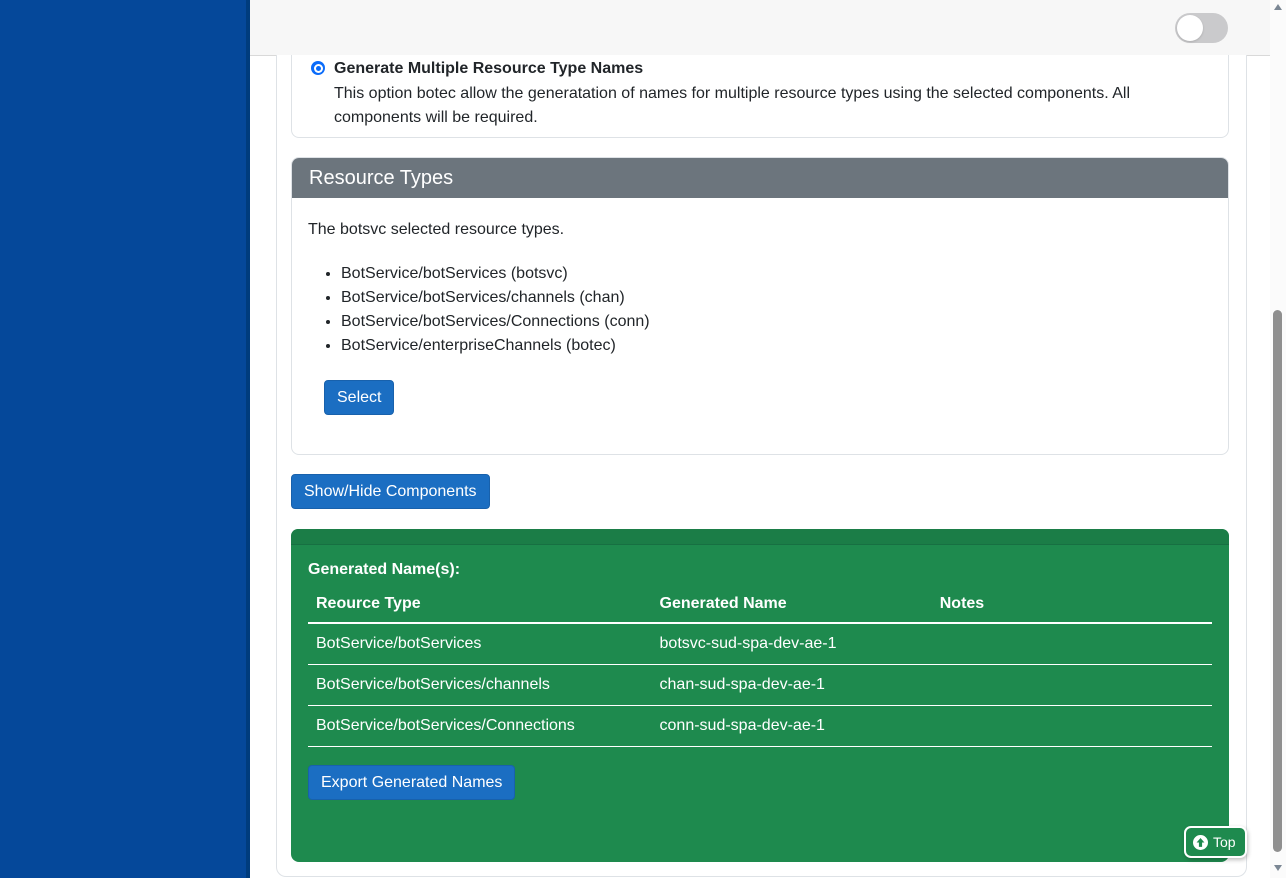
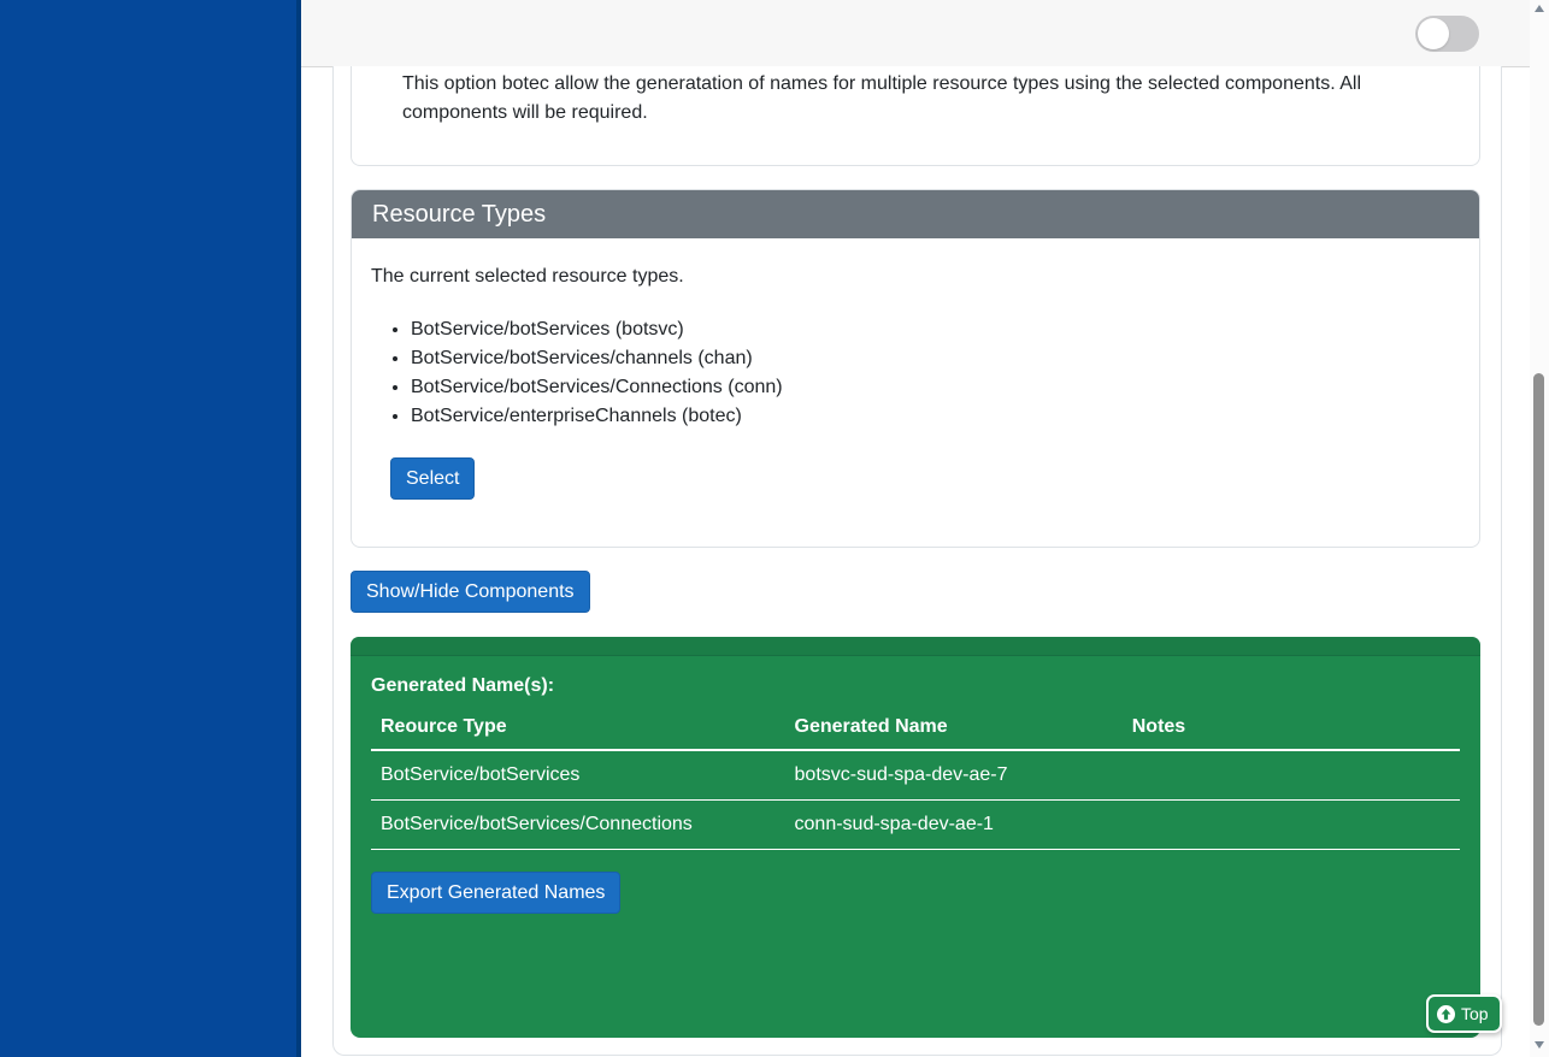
- Generate Multiple Resource Type Names
  This option botec allow the generatation of names for multiple resource types using the selected components. All components will be required.
  Resource Types
- The botsvc selected resource types.
+ The current selected resource types.
  BotService/botServices (botsvc)
  BotService/botServices/channels (chan)
  BotService/botServices/Connections (conn)
  BotService/enterpriseChannels (botec)
  Select
  Show/Hide Components
  Generated Name(s):
  Reource Type	Generated Name	Notes
- BotService/botServices	botsvc-sud-spa-dev-ae-1
+ BotService/botServices	botsvc-sud-spa-dev-ae-7
- BotService/botServices/channels	chan-sud-spa-dev-ae-1
  BotService/botServices/Connections	conn-sud-spa-dev-ae-1
  Export Generated Names
  Top
